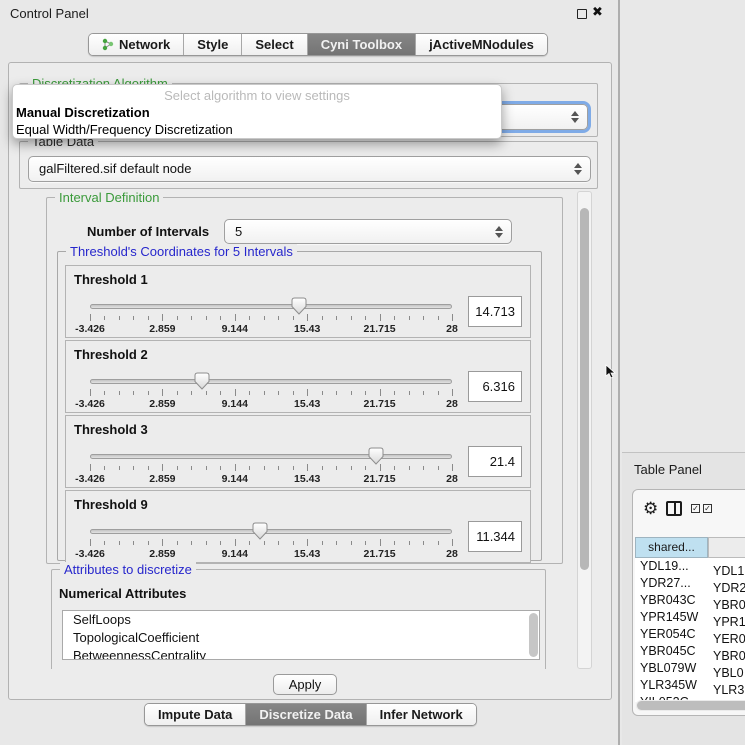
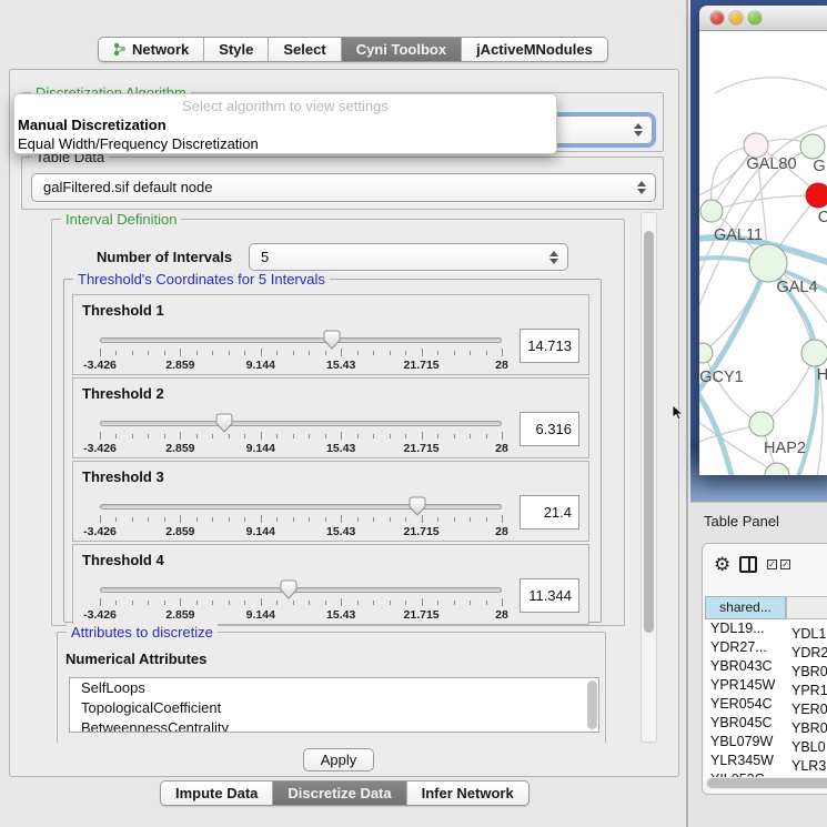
- Control Panel
- ✖
  Network
  Style
  Select
  Cyni Toolbox
  jActiveMNodules
  Table Data
  galFiltered.sif default node
  Interval Definition
  Number of Intervals
  5
  Threshold's Coordinates for 5 Intervals
  Threshold 1
  -3.426
  2.859
  9.144
  15.43
  21.715
  28
  14.713
  Threshold 2
  -3.426
  2.859
  9.144
  15.43
  21.715
  28
  6.316
  Threshold 3
  -3.426
  2.859
  9.144
  15.43
  21.715
  28
  21.4
- Threshold 9
+ Threshold 4
  -3.426
  2.859
  9.144
  15.43
  21.715
  28
  11.344
  Attributes to discretize
  Numerical Attributes
  SelfLoops
  TopologicalCoefficient
  BetweennessCentrality
  Apply
  Impute Data
  Discretize Data
  Infer Network
  Select algorithm to view settings
  Manual Discretization
  Equal Width/Frequency Discretization
+ GAL80
+ G
+ C
+ GAL11
+ GAL4
+ GCY1
+ H
+ HAP2
  Table Panel
  ⚙
  ✓
  ✓
  shared...
  YDL19... YDL1
  YDR27... YDR2
  YBR043C YBR0
  YPR145W YPR1
  YER054C YER0
  YBR045C YBR0
  YBL079W YBL0
  YLR345W YLR3
